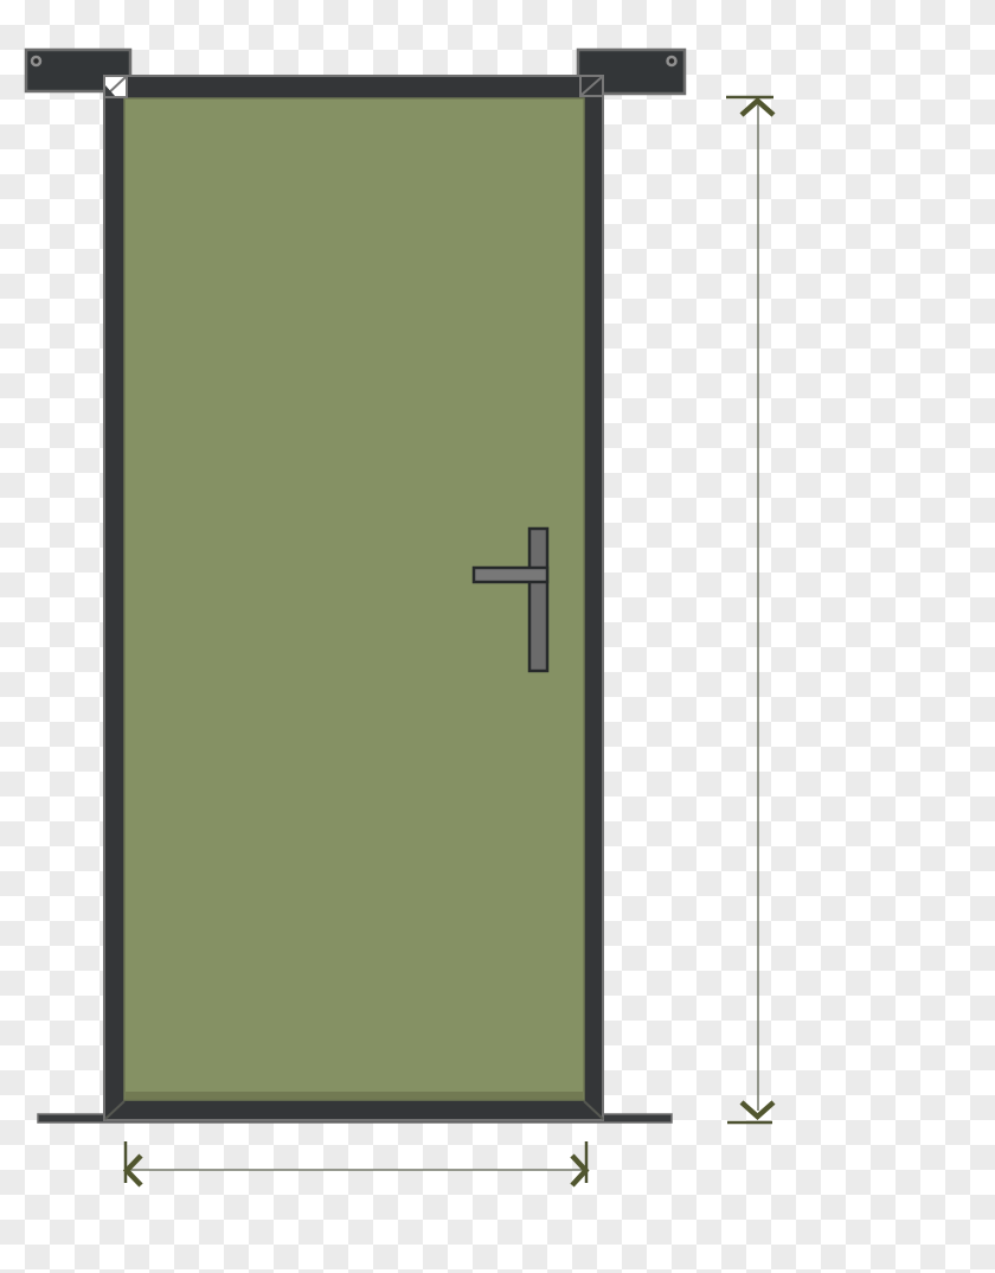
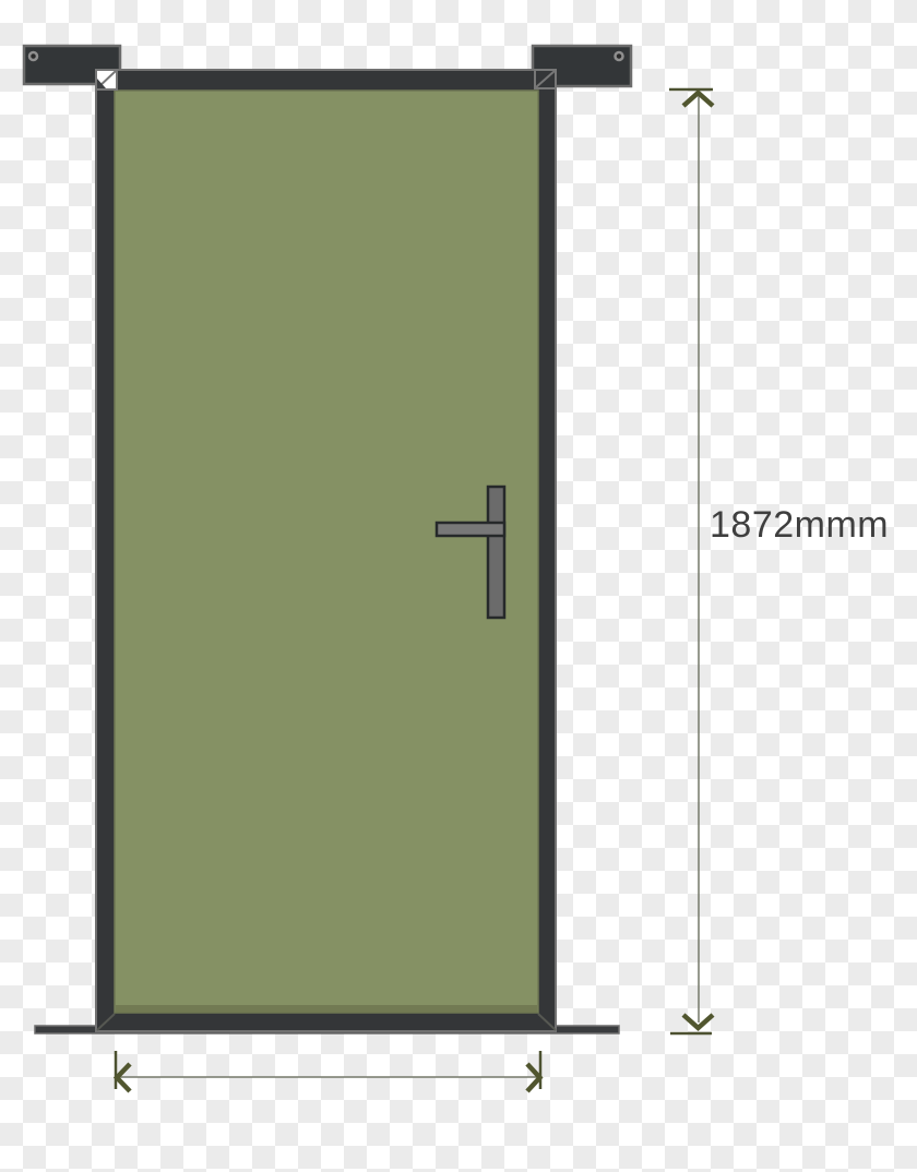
+ 1872mmm
